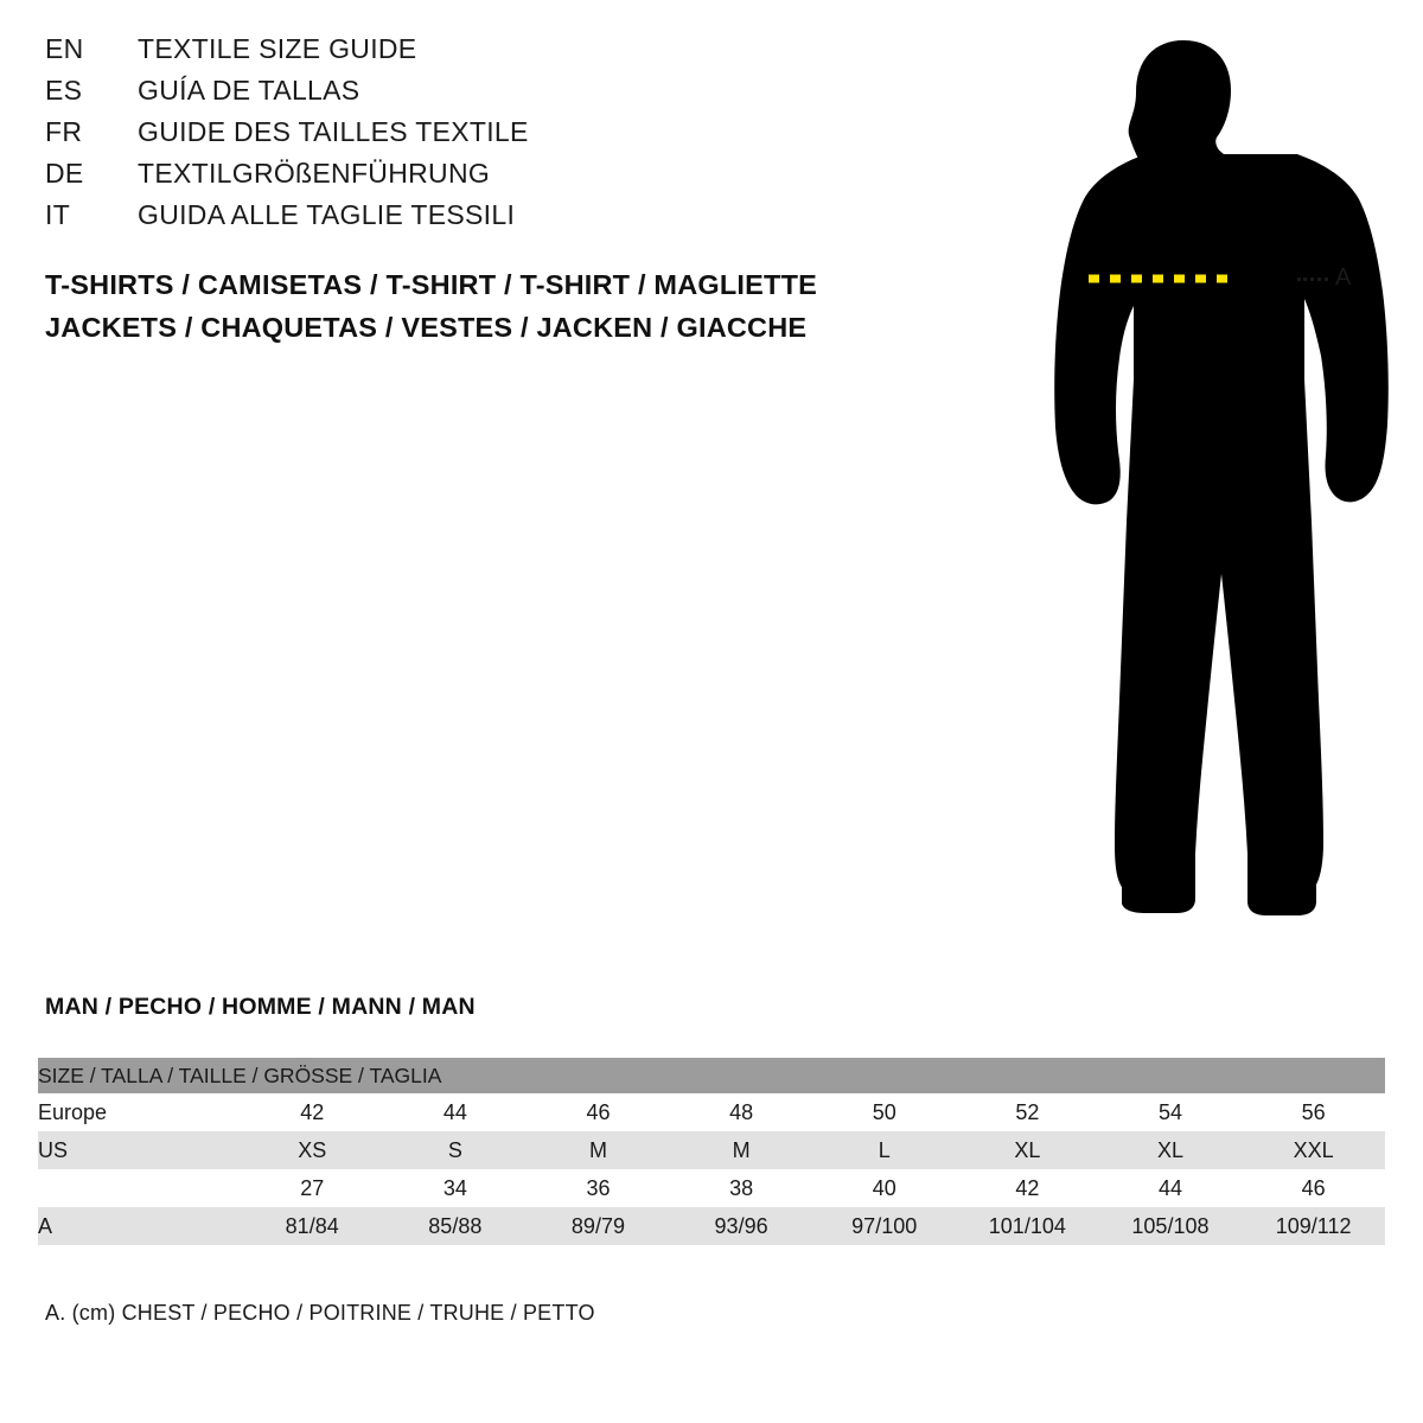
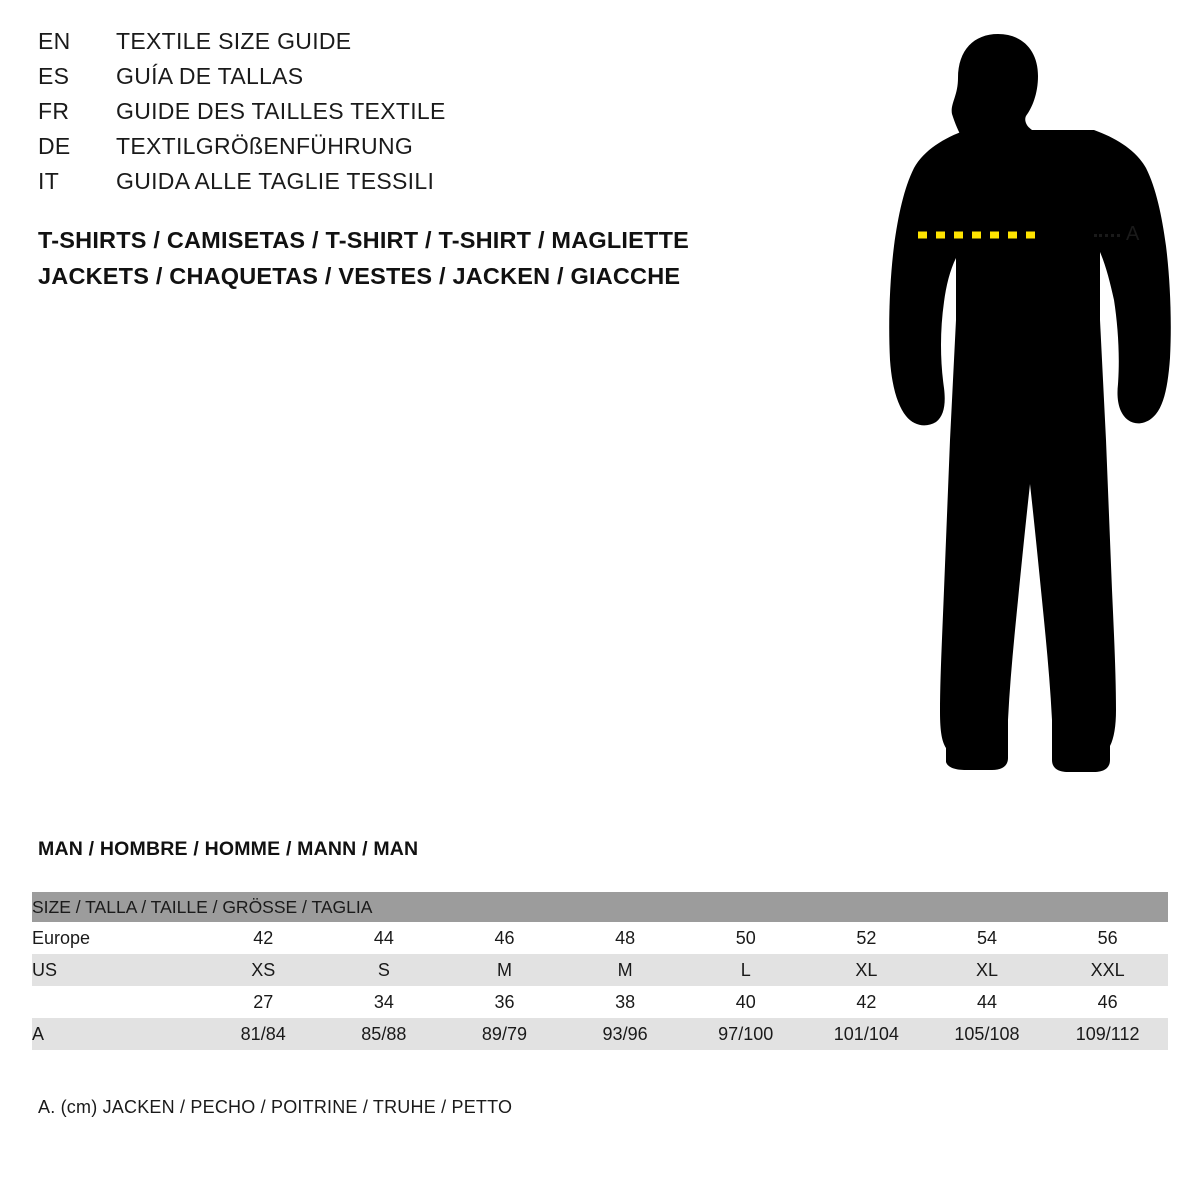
  EN
  TEXTILE SIZE GUIDE
  ES
  GUÍA DE TALLAS
  FR
  GUIDE DES TAILLES TEXTILE
  DE
  TEXTILGRÖßENFÜHRUNG
  IT
  GUIDA ALLE TAGLIE TESSILI
  T-SHIRTS / CAMISETAS / T-SHIRT / T-SHIRT / MAGLIETTE
  JACKETS / CHAQUETAS / VESTES / JACKEN / GIACCHE
  A
- MAN / PECHO / HOMME / MANN / MAN
+ MAN / HOMBRE / HOMME / MANN / MAN
  SIZE / TALLA / TAILLE / GRÖSSE / TAGLIA
  Europe	42	44	46	48	50	52	54	56
  US	XS	S	M	M	L	XL	XL	XXL
  	27	34	36	38	40	42	44	46
  A	81/84	85/88	89/79	93/96	97/100	101/104	105/108	109/112
- A. (cm) CHEST / PECHO / POITRINE / TRUHE / PETTO
+ A. (cm) JACKEN / PECHO / POITRINE / TRUHE / PETTO
